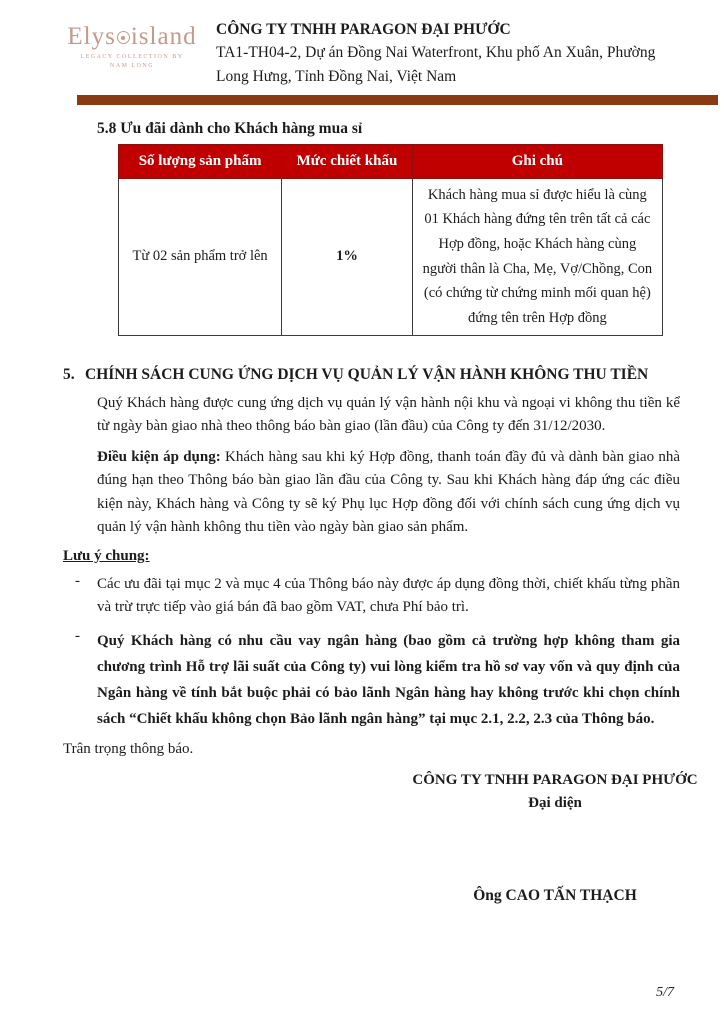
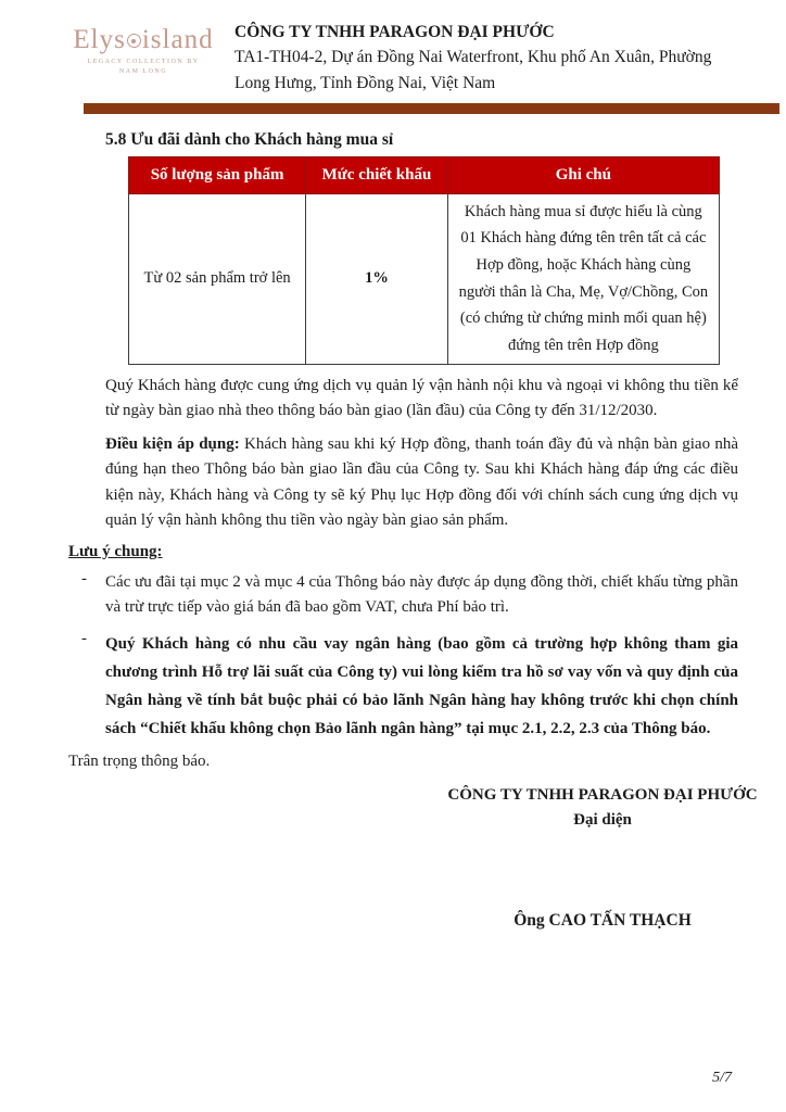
  Elys island
  CÔNG TY TNHH PARAGON ĐẠI PHƯỚC
  TA1-TH04-2, Dự án Đồng Nai Waterfront, Khu phố An Xuân, Phường Long Hưng, Tỉnh Đồng Nai, Việt Nam
  5.8 Ưu đãi dành cho Khách hàng mua sỉ
  Số lượng sản phẩm	Mức chiết khấu	Ghi chú
  Từ 02 sản phẩm trở lên	1%	Khách hàng mua sỉ được hiểu là cùng 01 Khách hàng đứng tên trên tất cả các Hợp đồng, hoặc Khách hàng cùng người thân là Cha, Mẹ, Vợ/Chồng, Con (có chứng từ chứng minh mối quan hệ) đứng tên trên Hợp đồng
- 5.
- CHÍNH SÁCH CUNG ỨNG DỊCH VỤ QUẢN LÝ VẬN HÀNH KHÔNG THU TIỀN
  Quý Khách hàng được cung ứng dịch vụ quản lý vận hành nội khu và ngoại vi không thu tiền kể từ ngày bàn giao nhà theo thông báo bàn giao (lần đầu) của Công ty đến 31/12/2030.
- Điều kiện áp dụng: Khách hàng sau khi ký Hợp đồng, thanh toán đầy đủ và dành bàn giao nhà đúng hạn theo Thông báo bàn giao lần đầu của Công ty. Sau khi Khách hàng đáp ứng các điều kiện này, Khách hàng và Công ty sẽ ký Phụ lục Hợp đồng đối với chính sách cung ứng dịch vụ quản lý vận hành không thu tiền vào ngày bàn giao sản phẩm.
+ Điều kiện áp dụng: Khách hàng sau khi ký Hợp đồng, thanh toán đầy đủ và nhận bàn giao nhà đúng hạn theo Thông báo bàn giao lần đầu của Công ty. Sau khi Khách hàng đáp ứng các điều kiện này, Khách hàng và Công ty sẽ ký Phụ lục Hợp đồng đối với chính sách cung ứng dịch vụ quản lý vận hành không thu tiền vào ngày bàn giao sản phẩm.
  Lưu ý chung:
  -
  Các ưu đãi tại mục 2 và mục 4 của Thông báo này được áp dụng đồng thời, chiết khấu từng phần và trừ trực tiếp vào giá bán đã bao gồm VAT, chưa Phí bảo trì.
  -
  Quý Khách hàng có nhu cầu vay ngân hàng (bao gồm cả trường hợp không tham gia chương trình Hỗ trợ lãi suất của Công ty) vui lòng kiểm tra hồ sơ vay vốn và quy định của Ngân hàng về tính bắt buộc phải có bảo lãnh Ngân hàng hay không trước khi chọn chính sách “Chiết khấu không chọn Bảo lãnh ngân hàng” tại mục 2.1, 2.2, 2.3 của Thông báo.
  Trân trọng thông báo.
  CÔNG TY TNHH PARAGON ĐẠI PHƯỚC
  Đại diện
  Ông CAO TẤN THẠCH
  5/7
